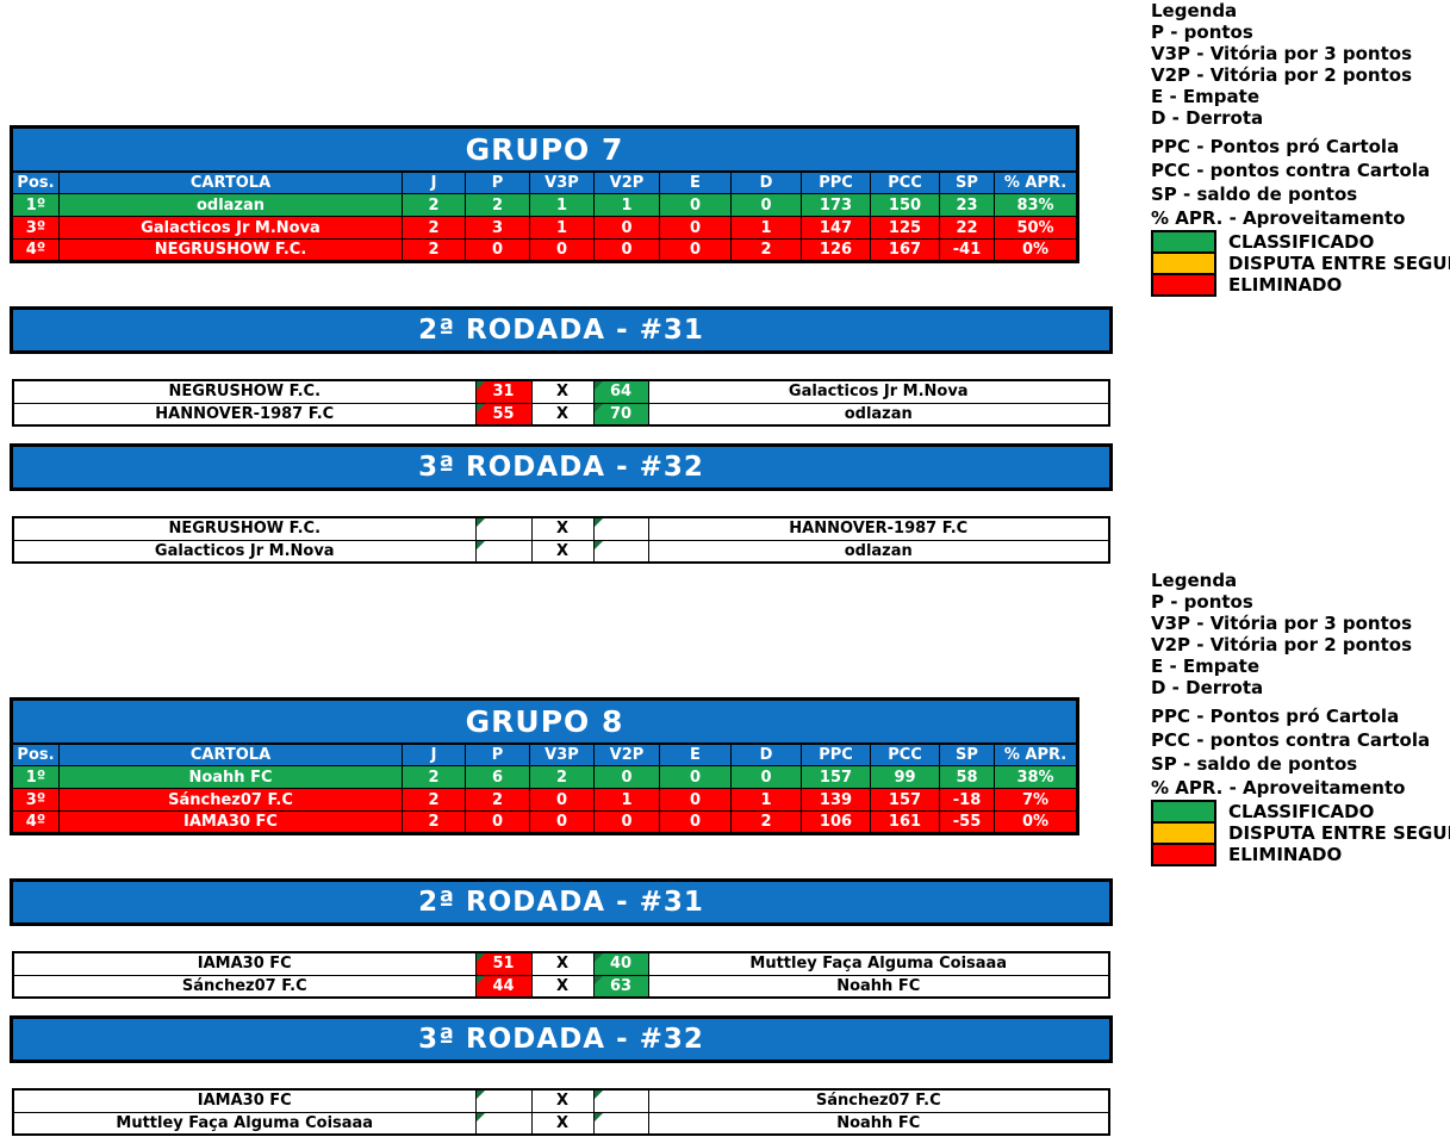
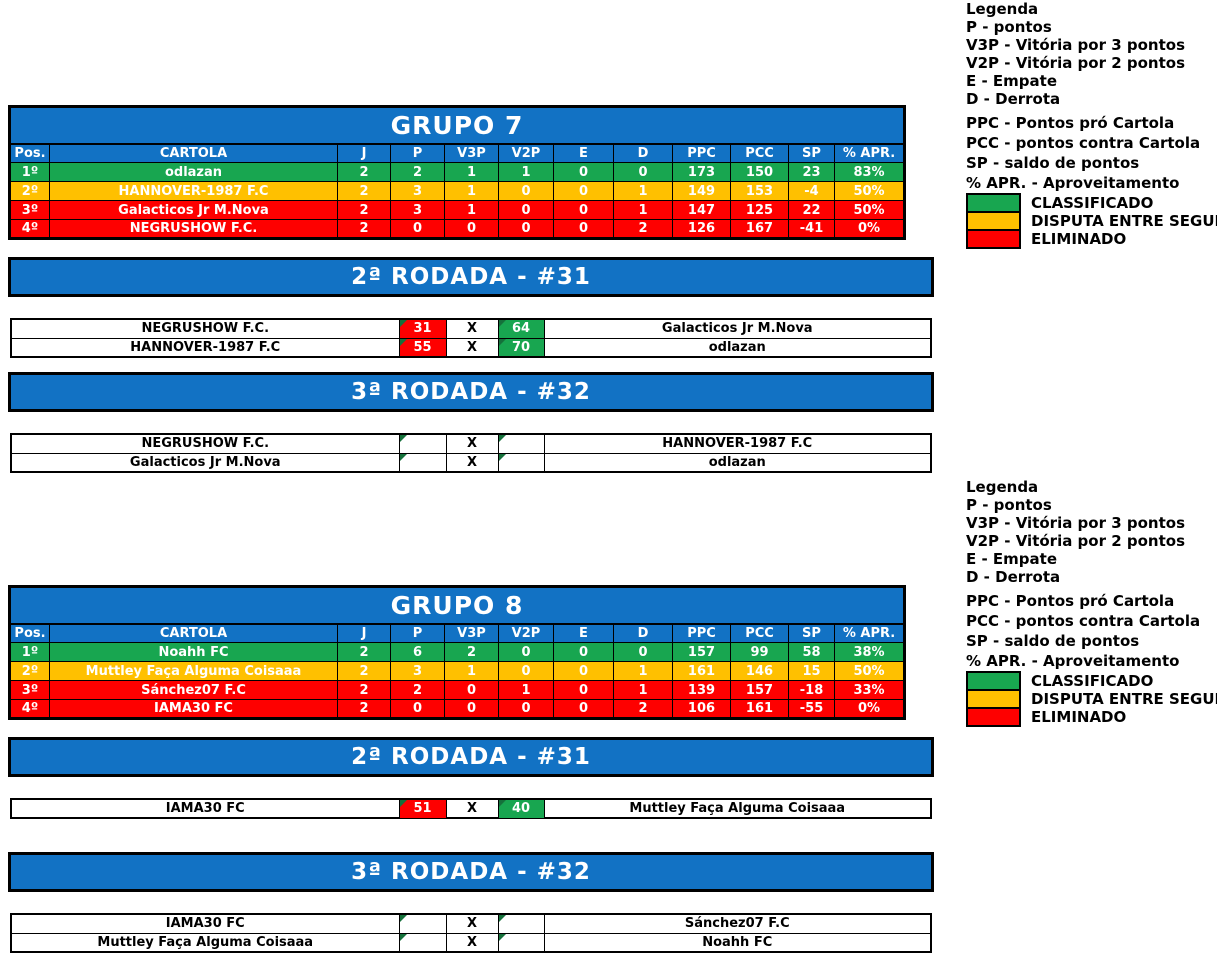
  GRUPO 7
  Pos.	CARTOLA	J	P	V3P	V2P	E	D	PPC	PCC	SP	% APR.
  1º	odlazan	2	2	1	1	0	0	173	150	23	83%
+ 2º	HANNOVER-1987 F.C	2	3	1	0	0	1	149	153	-4	50%
  3º	Galacticos Jr M.Nova	2	3	1	0	0	1	147	125	22	50%
  4º	NEGRUSHOW F.C.	2	0	0	0	0	2	126	167	-41	0%
  2ª RODADA - #31
  NEGRUSHOW F.C.	31	X	64	Galacticos Jr M.Nova
  HANNOVER-1987 F.C	55	X	70	odlazan
  3ª RODADA - #32
  NEGRUSHOW F.C.		X		HANNOVER-1987 F.C
  Galacticos Jr M.Nova		X		odlazan
  GRUPO 8
  Pos.	CARTOLA	J	P	V3P	V2P	E	D	PPC	PCC	SP	% APR.
  1º	Noahh FC	2	6	2	0	0	0	157	99	58	38%
+ 2º	Muttley Faça Alguma Coisaaa	2	3	1	0	0	1	161	146	15	50%
- 3º	Sánchez07 F.C	2	2	0	1	0	1	139	157	-18	7%
+ 3º	Sánchez07 F.C	2	2	0	1	0	1	139	157	-18	33%
  4º	IAMA30 FC	2	0	0	0	0	2	106	161	-55	0%
  2ª RODADA - #31
  IAMA30 FC	51	X	40	Muttley Faça Alguma Coisaaa
- Sánchez07 F.C	44	X	63	Noahh FC
  3ª RODADA - #32
  IAMA30 FC		X		Sánchez07 F.C
  Muttley Faça Alguma Coisaaa		X		Noahh FC
  Legenda
  P - pontos
  V3P - Vitória por 3 pontos
  V2P - Vitória por 2 pontos
  E - Empate
  D - Derrota
  PPC - Pontos pró Cartola
  PCC - pontos contra Cartola
  SP - saldo de pontos
  % APR. - Aproveitamento
  CLASSIFICADO
  DISPUTA ENTRE SEGU
  ELIMINADO
  Legenda
  P - pontos
  V3P - Vitória por 3 pontos
  V2P - Vitória por 2 pontos
  E - Empate
  D - Derrota
  PPC - Pontos pró Cartola
  PCC - pontos contra Cartola
  SP - saldo de pontos
  % APR. - Aproveitamento
  CLASSIFICADO
  DISPUTA ENTRE SEGU
  ELIMINADO
